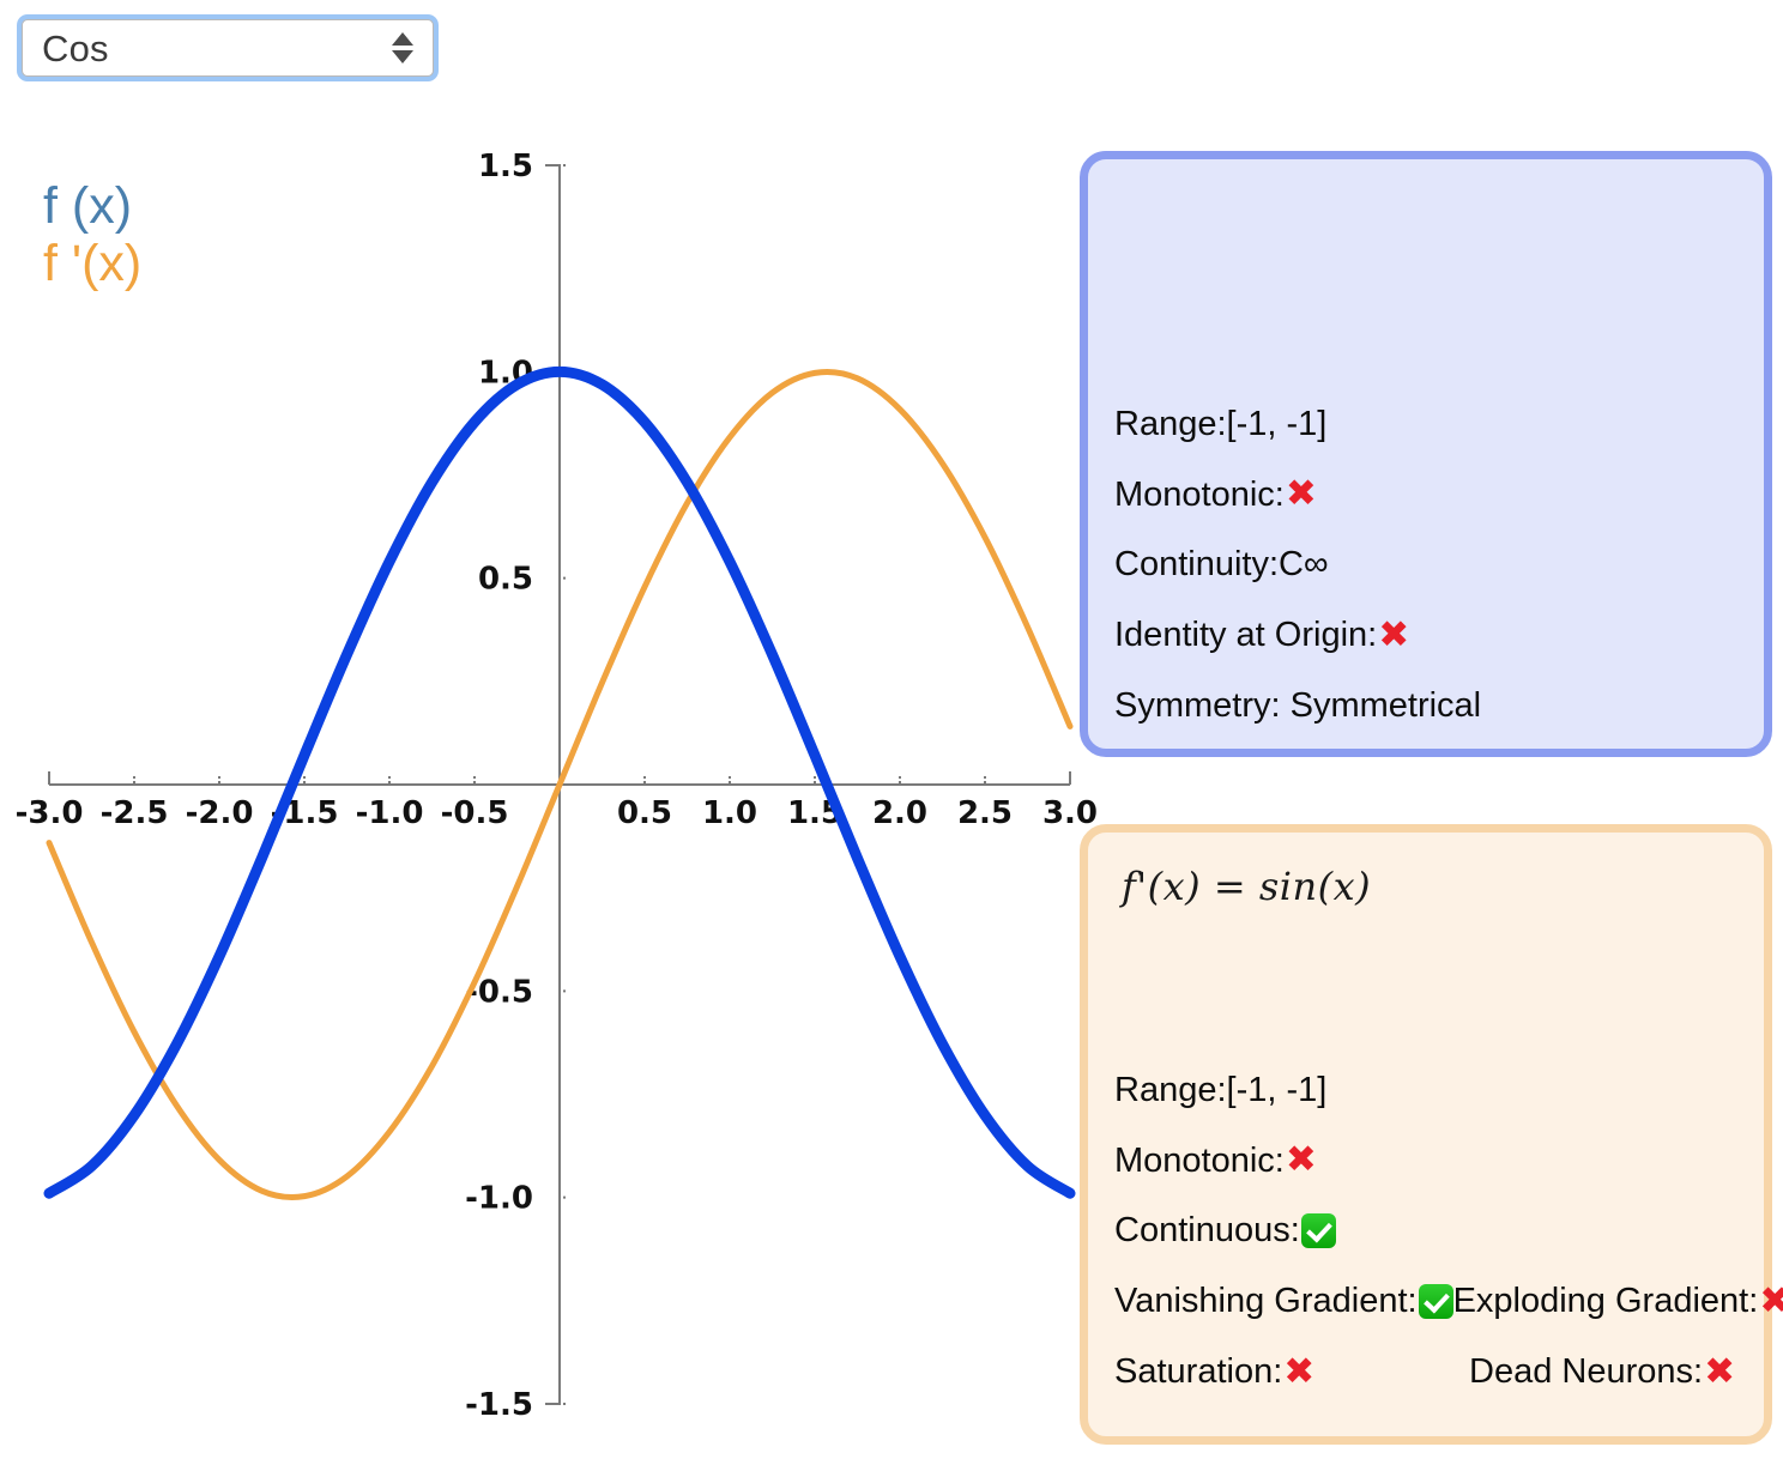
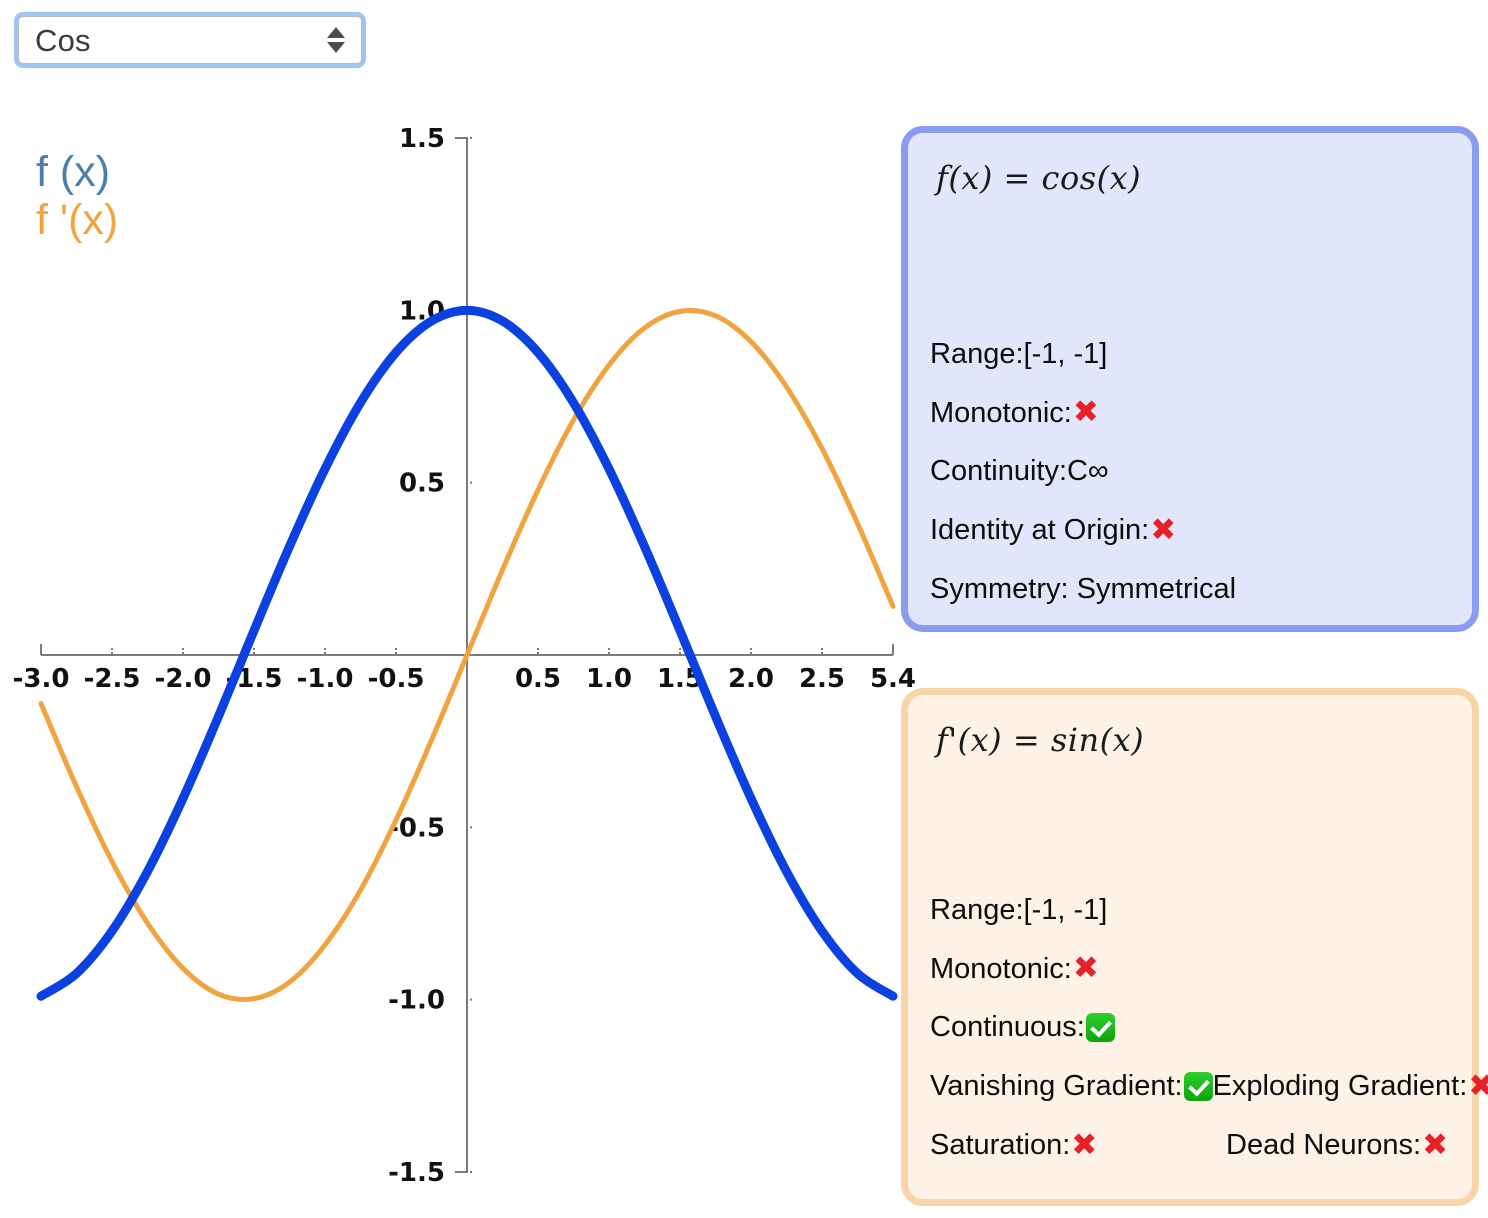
  Cos
  f (x)
  f '(x)
  -3.0
  -2.5
  -2.0
  1.5
  -1.0
  -0.5
  0.5
  1.0
  1.5
  2.0
  2.5
- 3.0
+ 5.4
  1.5
  1.0
  0.5
  0.5
  -1.0
  -1.5
+ f(x) = cos(x)
  Range:[-1, -1]
  Monotonic:
  ✖
  Continuity:C∞
  Identity at Origin:
  ✖
  Symmetry: Symmetrical
  f'(x) = sin(x)
  Range:[-1, -1]
  Monotonic:
  ✖
  Continuous:
  Vanishing Gradient:
  Exploding Gradient:
  ✖
  Saturation:
  ✖
  Dead Neurons:
  ✖
